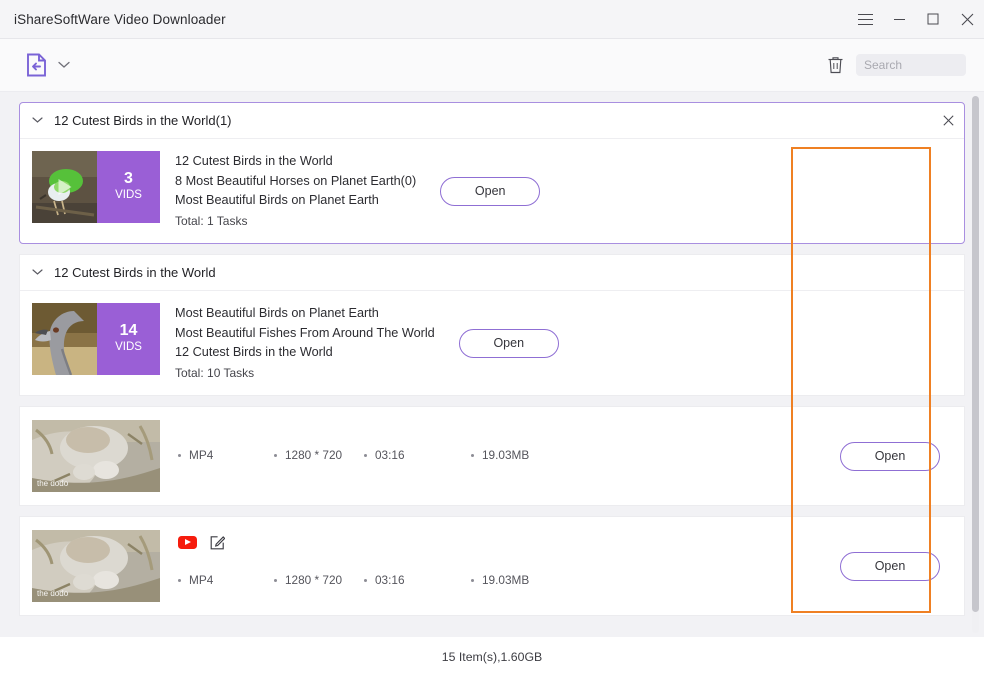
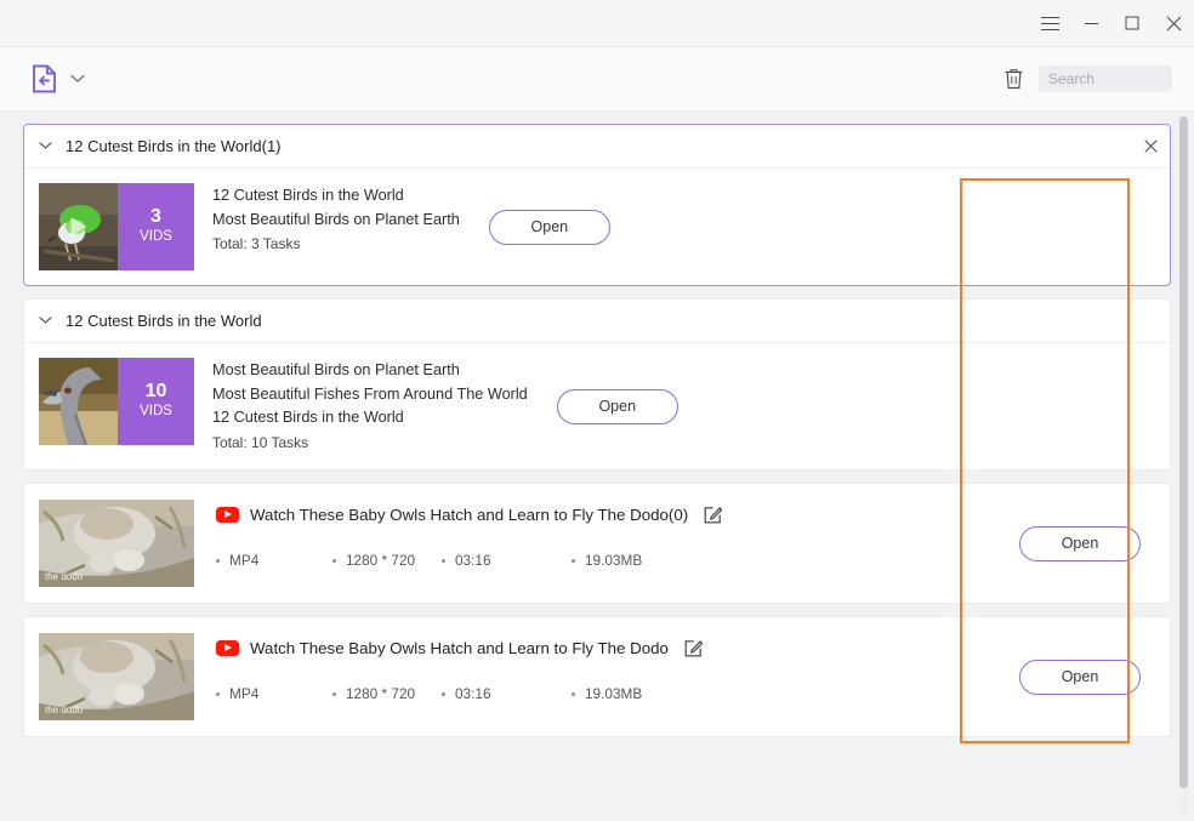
- iShareSoftWare Video Downloader
  Search
  12 Cutest Birds in the World(1)
  3
  VIDS
  12 Cutest Birds in the World
- 8 Most Beautiful Horses on Planet Earth(0)
  Most Beautiful Birds on Planet Earth
- Total: 1 Tasks
+ Total: 3 Tasks
  Open
  12 Cutest Birds in the World
- 14
+ 10
  VIDS
  Most Beautiful Birds on Planet Earth
  Most Beautiful Fishes From Around The World
  12 Cutest Birds in the World
  Total: 10 Tasks
  Open
  the dodo
+ Watch These Baby Owls Hatch and Learn to Fly The Dodo(0)
  MP4
  1280 * 720
  03:16
  19.03MB
  Open
  the dodo
+ Watch These Baby Owls Hatch and Learn to Fly The Dodo
  MP4
  1280 * 720
  03:16
  19.03MB
  Open
- 15 Item(s),1.60GB
